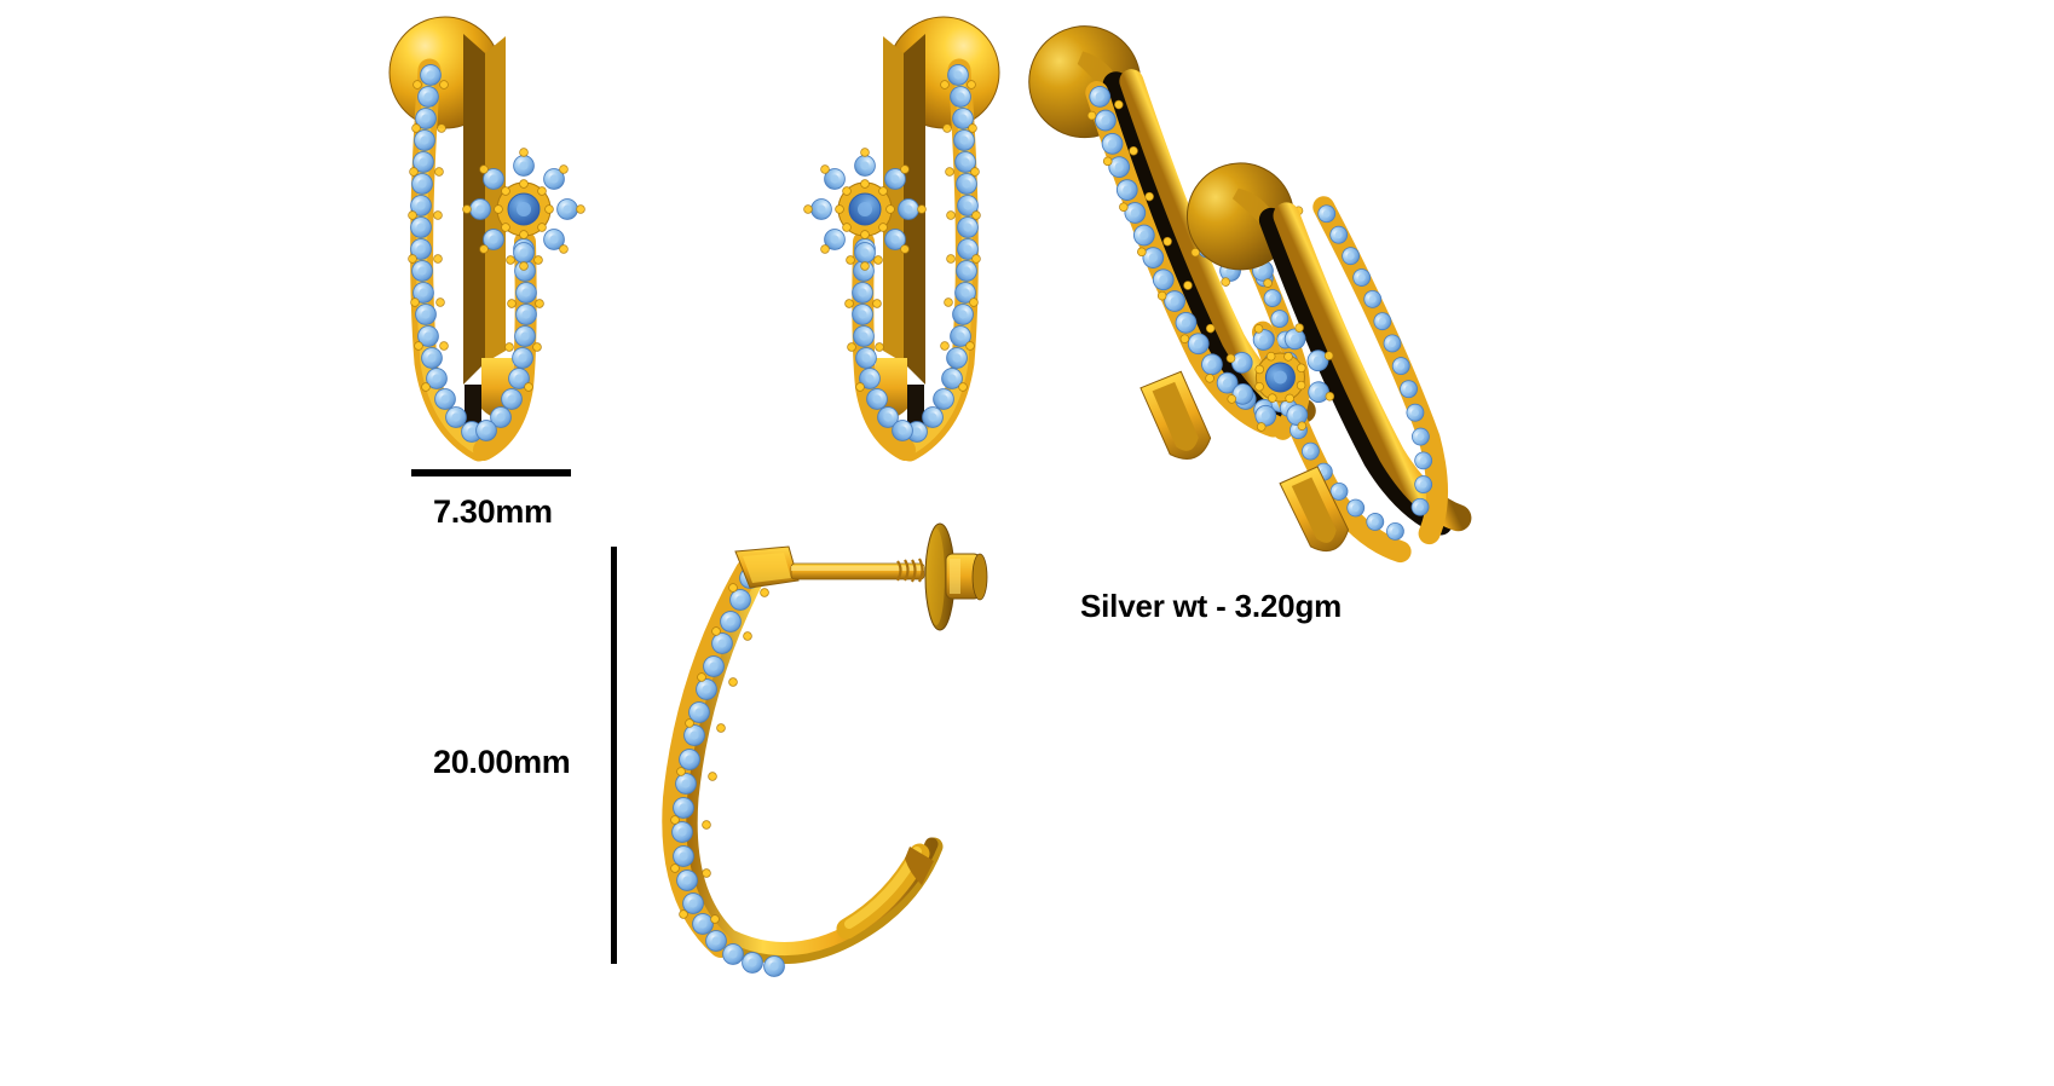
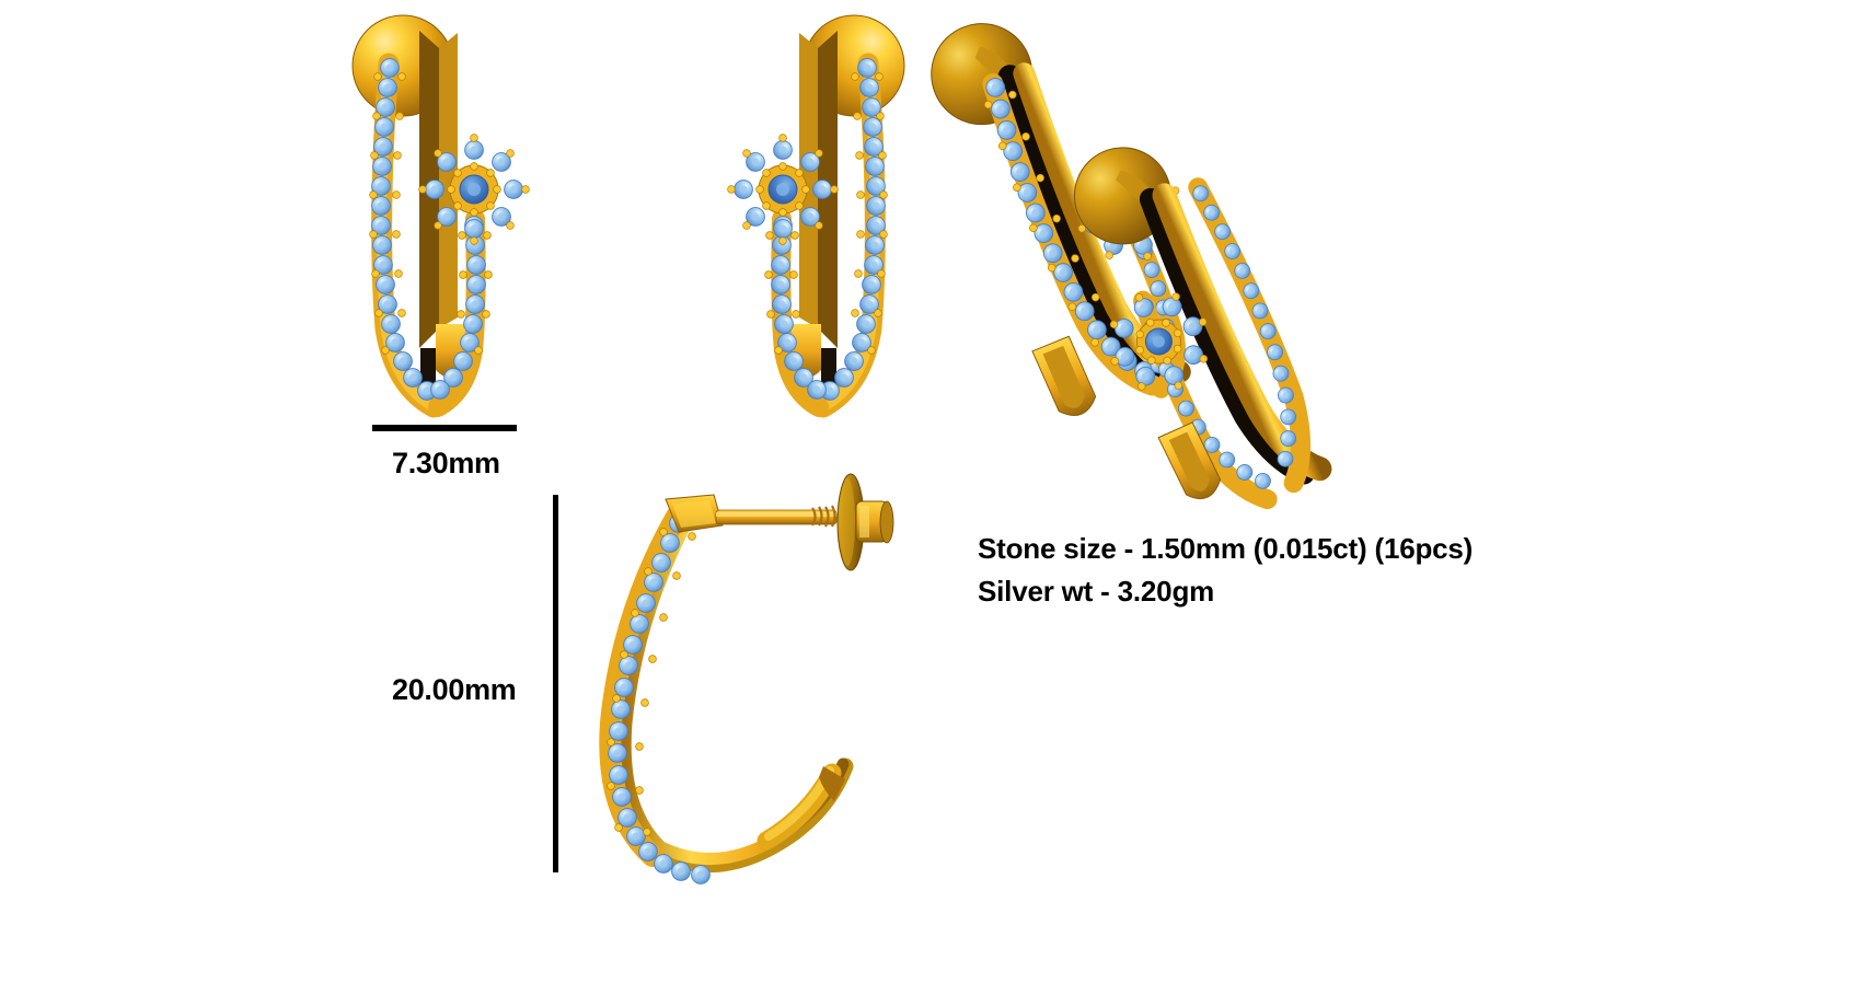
  7.30mm
  20.00mm
+ Stone size - 1.50mm (0.015ct) (16pcs)
  Silver wt - 3.20gm
